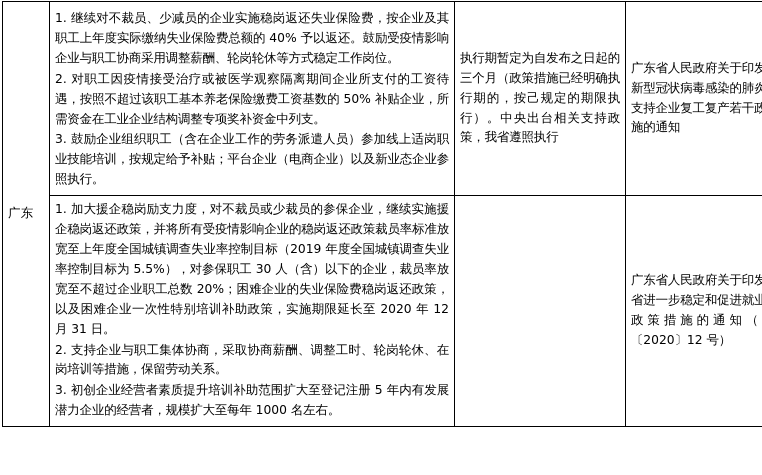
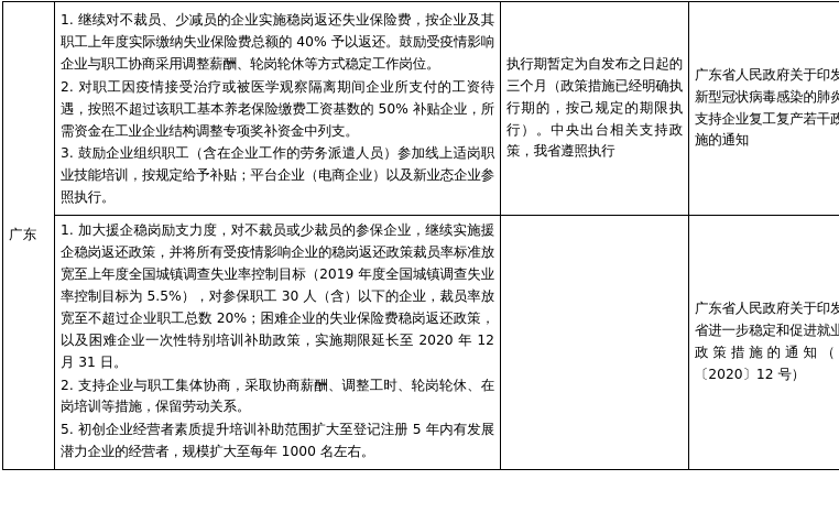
  广东	1. 继续对不裁员、少减员的企业实施稳岗返还失业保险费，按企业及其职工上年度实际缴纳失业保险费总额的 40% 予以返还。鼓励受疫情影响企业与职工协商采用调整薪酬、轮岗轮休等方式稳定工作岗位。 2. 对职工因疫情接受治疗或被医学观察隔离期间企业所支付的工资待遇，按照不超过该职工基本养老保险缴费工资基数的 50% 补贴企业，所需资金在工业企业结构调整专项奖补资金中列支。 3. 鼓励企业组织职工（含在企业工作的劳务派遣人员）参加线上适岗职业技能培训，按规定给予补贴；平台企业（电商企业）以及新业态企业参照执行。	执行期暂定为自发布之日起的三个月（政策措施已经明确执行期的，按己规定的期限执行）。中央出台相关支持政策，我省遵照执行	广东省人民政府关于印发新型冠状病毒感染的肺炎支持企业复工复产若干政施的通知
- 1. 加大援企稳岗励支力度，对不裁员或少裁员的参保企业，继续实施援企稳岗返还政策，并将所有受疫情影响企业的稳岗返还政策裁员率标准放宽至上年度全国城镇调查失业率控制目标（2019 年度全国城镇调查失业率控制目标为 5.5%），对参保职工 30 人（含）以下的企业，裁员率放宽至不超过企业职工总数 20%；困难企业的失业保险费稳岗返还政策，以及困难企业一次性特别培训补助政策，实施期限延长至 2020 年 12 月 31 日。 2. 支持企业与职工集体协商，采取协商薪酬、调整工时、轮岗轮休、在岗培训等措施，保留劳动关系。 3. 初创企业经营者素质提升培训补助范围扩大至登记注册 5 年内有发展潜力企业的经营者，规模扩大至每年 1000 名左右。		广东省人民政府关于印发省进一步稳定和促进就业政策措施的通知（〔2020〕12 号）
+ 1. 加大援企稳岗励支力度，对不裁员或少裁员的参保企业，继续实施援企稳岗返还政策，并将所有受疫情影响企业的稳岗返还政策裁员率标准放宽至上年度全国城镇调查失业率控制目标（2019 年度全国城镇调查失业率控制目标为 5.5%），对参保职工 30 人（含）以下的企业，裁员率放宽至不超过企业职工总数 20%；困难企业的失业保险费稳岗返还政策，以及困难企业一次性特别培训补助政策，实施期限延长至 2020 年 12 月 31 日。 2. 支持企业与职工集体协商，采取协商薪酬、调整工时、轮岗轮休、在岗培训等措施，保留劳动关系。 5. 初创企业经营者素质提升培训补助范围扩大至登记注册 5 年内有发展潜力企业的经营者，规模扩大至每年 1000 名左右。		广东省人民政府关于印发省进一步稳定和促进就业政策措施的通知（〔2020〕12 号）
